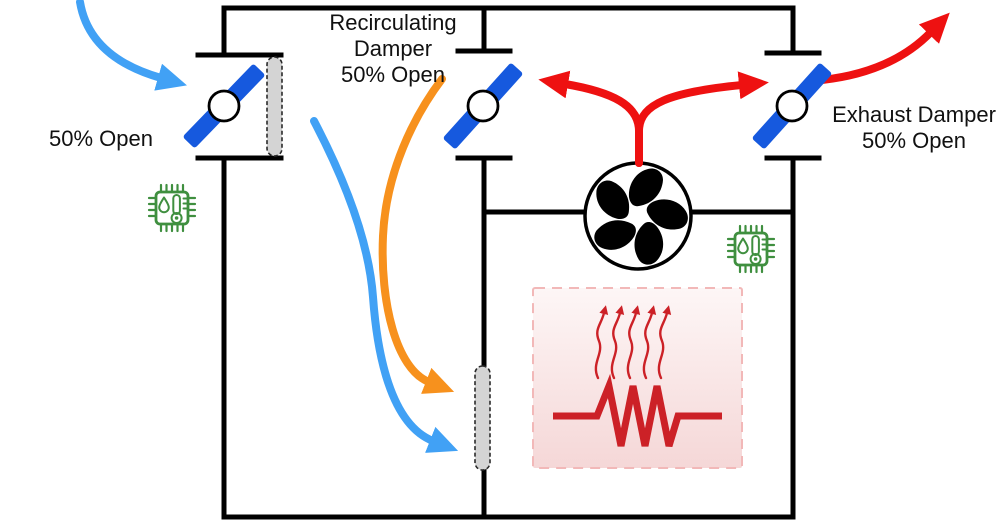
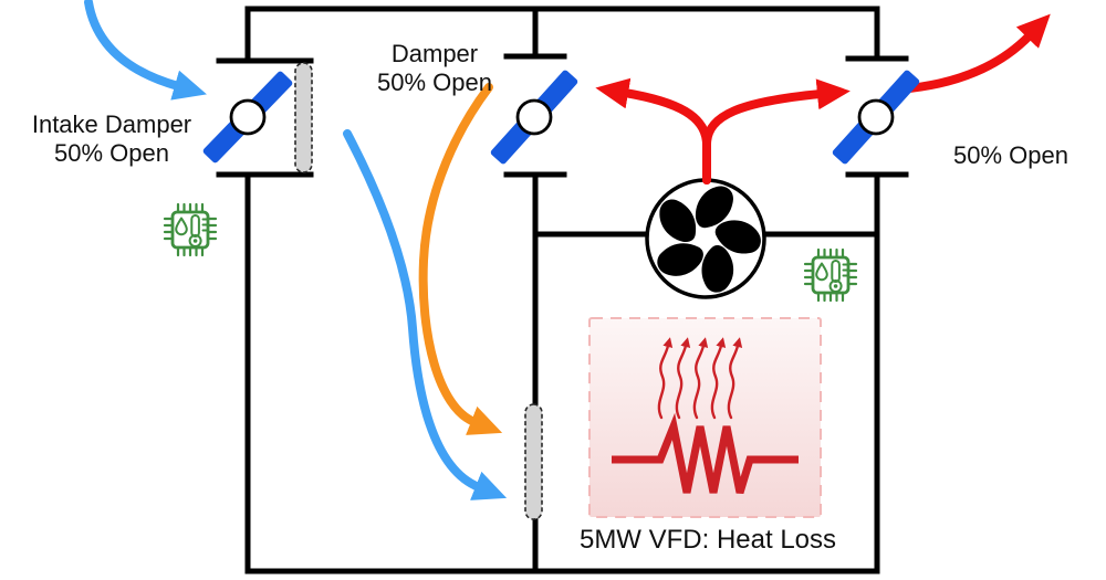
+ Intake Damper
  50% Open
- Recirculating
  Damper
  50% Open
- Exhaust Damper
  50% Open
+ 5MW VFD: Heat Loss
